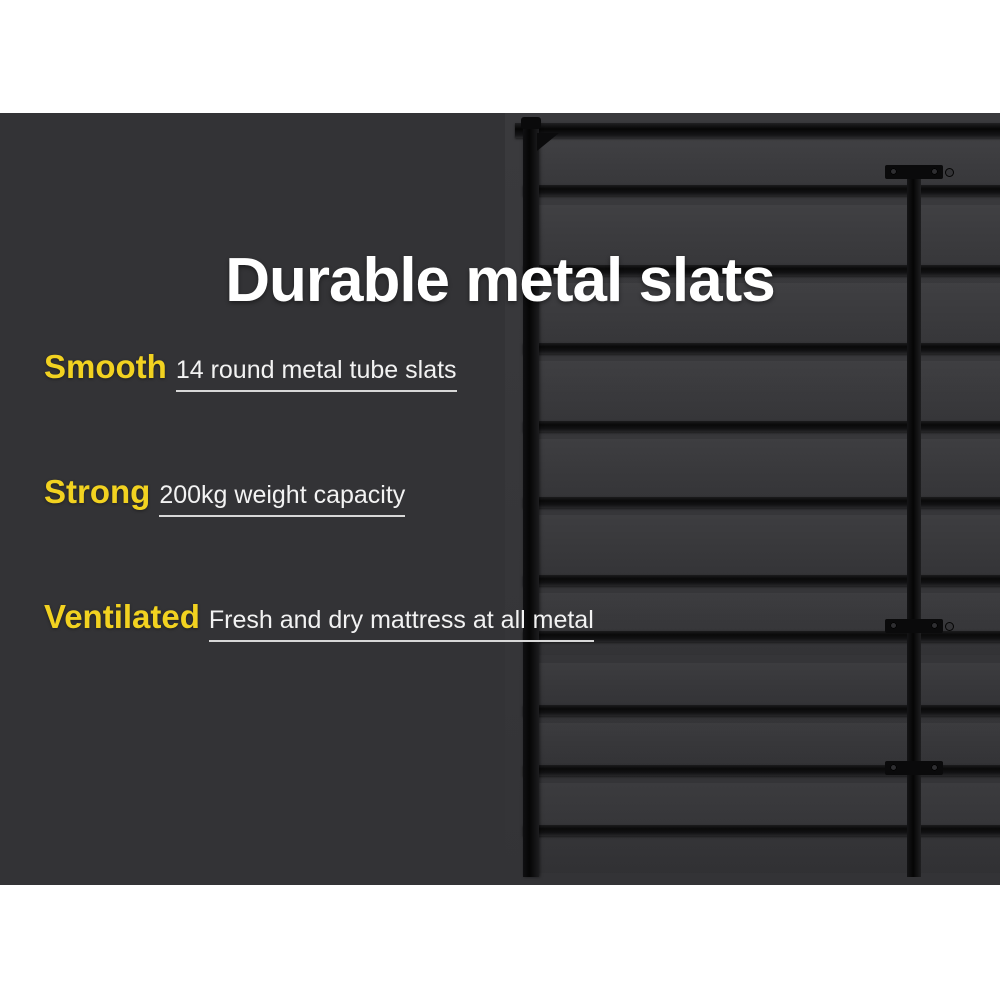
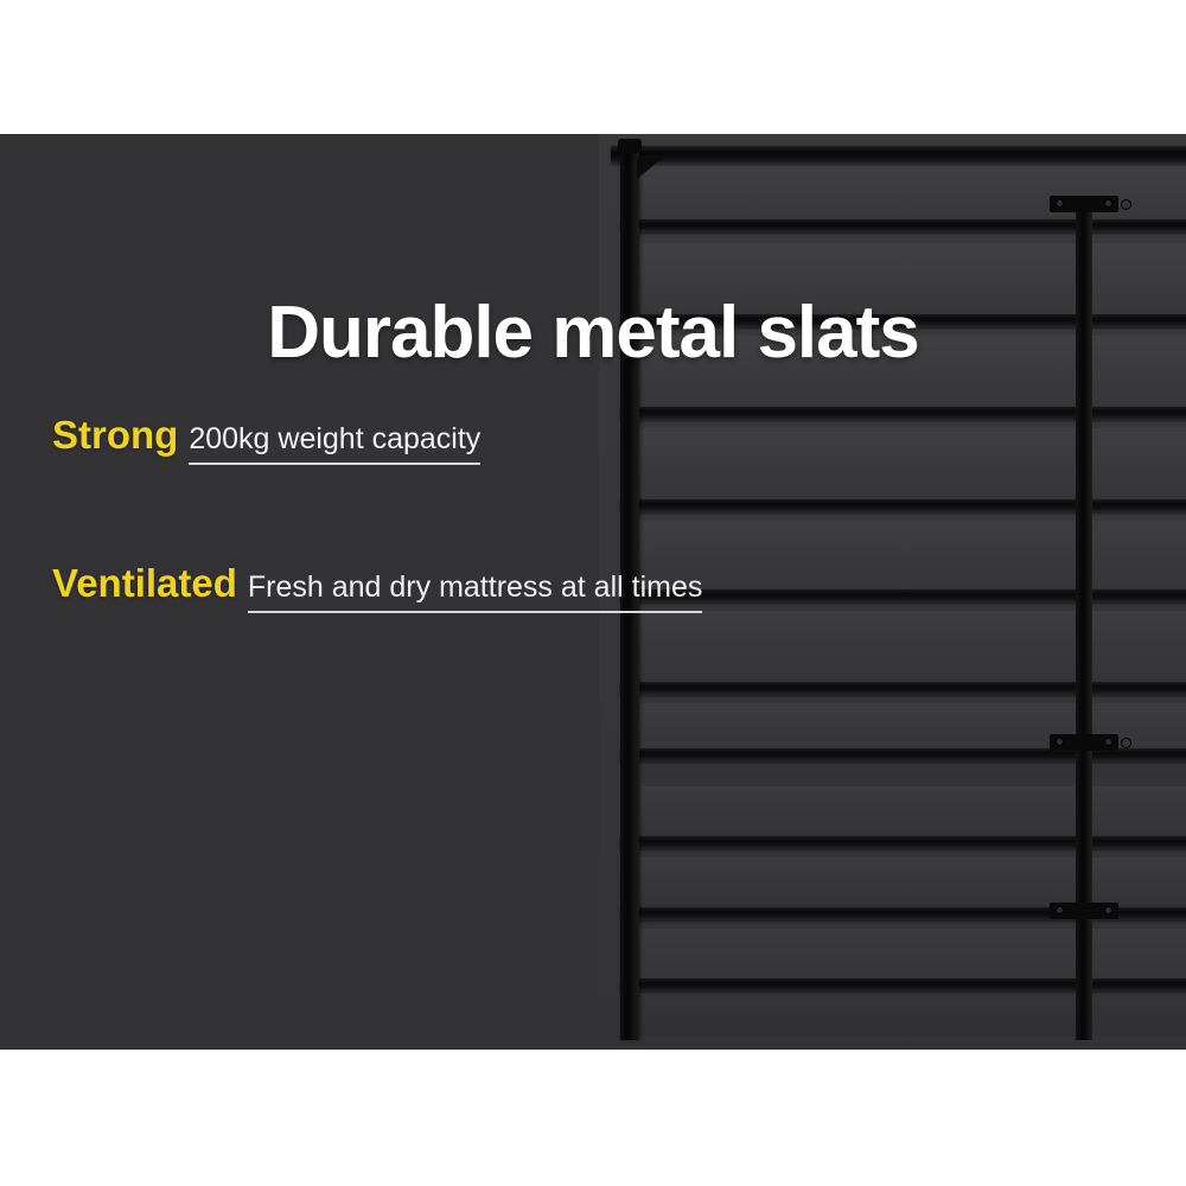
  Durable metal slats
- Smooth
- 14 round metal tube slats
  Strong
  200kg weight capacity
  Ventilated
- Fresh and dry mattress at all metal
+ Fresh and dry mattress at all times
